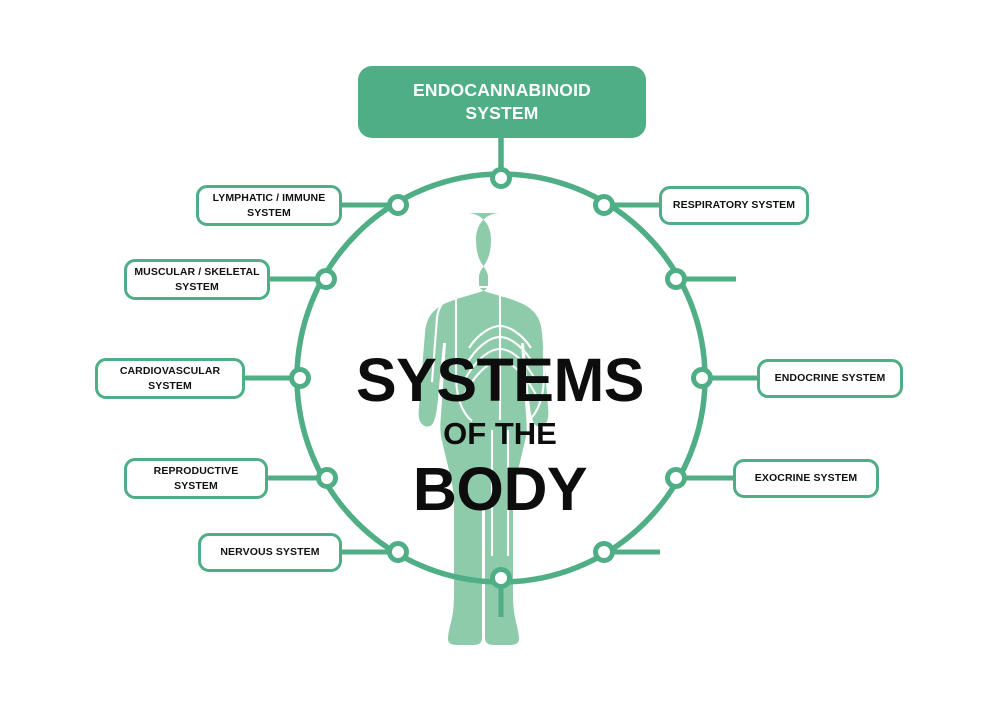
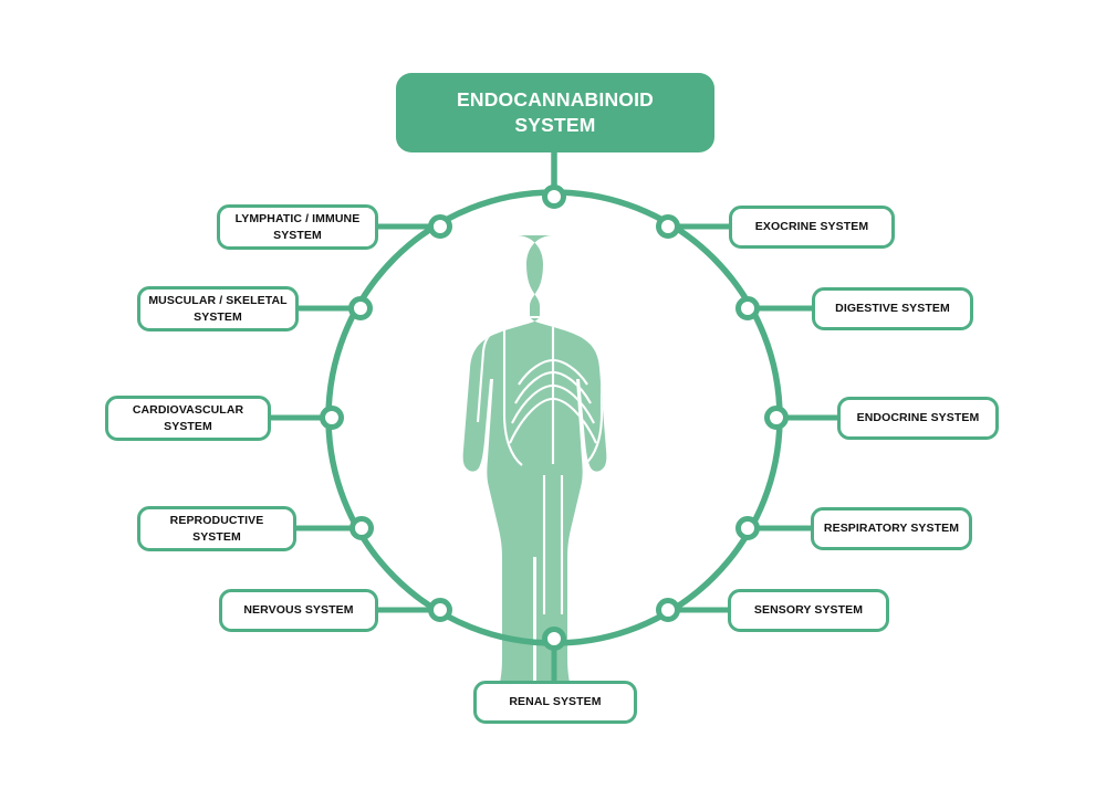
  ENDOCANNABINOID
  SYSTEM
- SYSTEMS
- OF THE
- BODY
  LYMPHATIC / IMMUNE
  SYSTEM
  MUSCULAR / SKELETAL
  SYSTEM
  CARDIOVASCULAR
  SYSTEM
  REPRODUCTIVE
  SYSTEM
  NERVOUS SYSTEM
- RESPIRATORY SYSTEM
+ EXOCRINE SYSTEM
+ DIGESTIVE SYSTEM
  ENDOCRINE SYSTEM
- EXOCRINE SYSTEM
+ RESPIRATORY SYSTEM
+ SENSORY SYSTEM
+ RENAL SYSTEM
